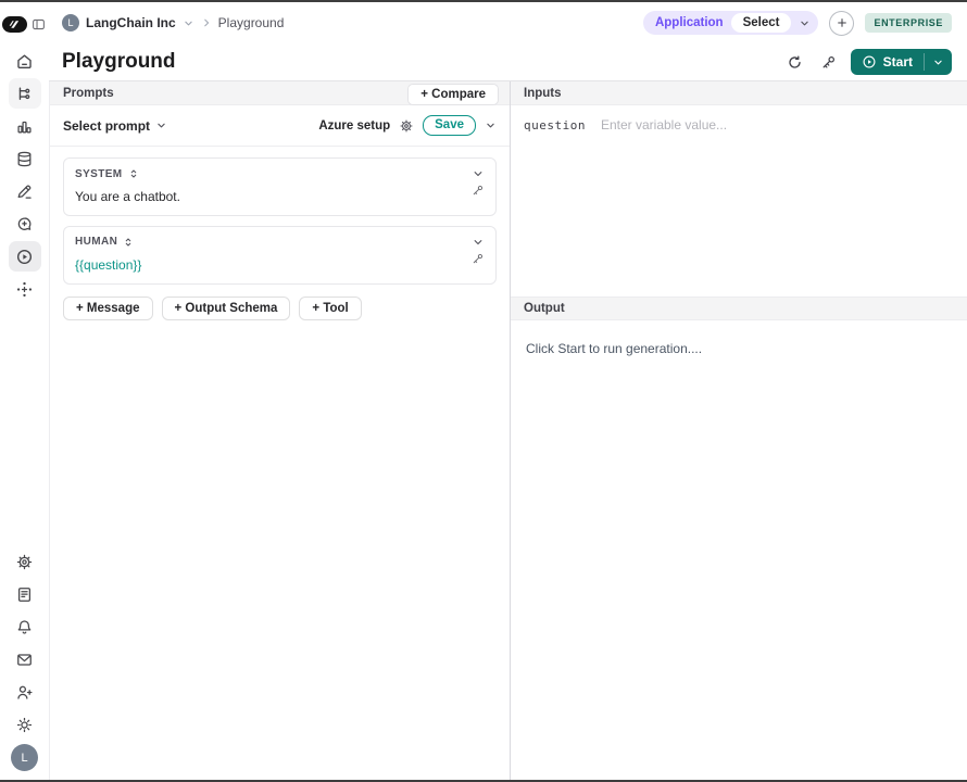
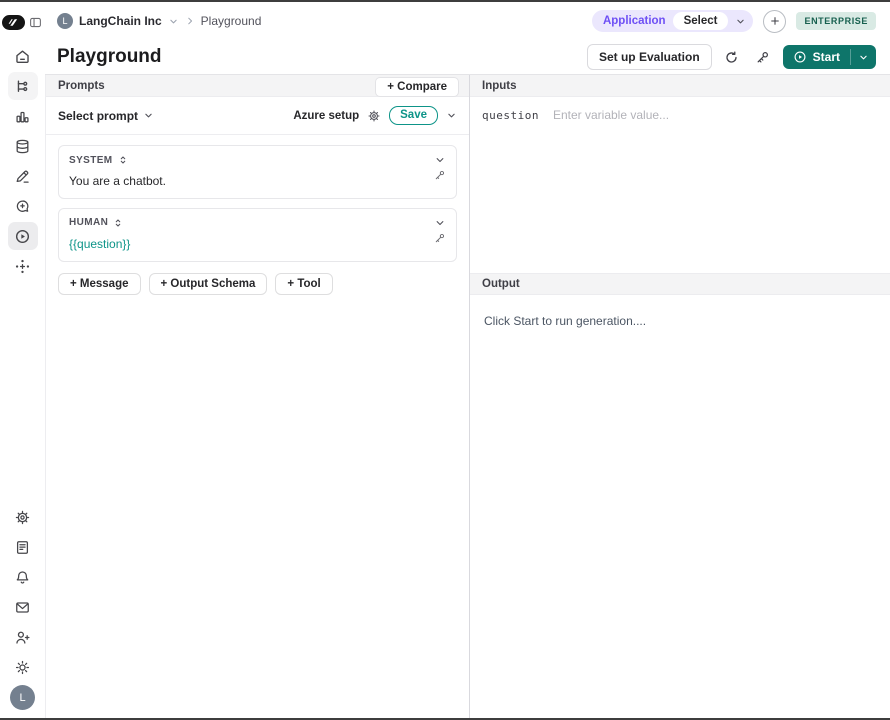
  L
  L
  LangChain Inc
  Playground
  Application
  Select
  ENTERPRISE
  Playground
+ Set up Evaluation
  Start
  Prompts
  + Compare
  Select prompt
  Azure setup
  Save
  SYSTEM
  You are a chatbot.
  HUMAN
  {{question}}
  + Message
  + Output Schema
  + Tool
  Inputs
  question
  Enter variable value...
  Output
  Click Start to run generation....
